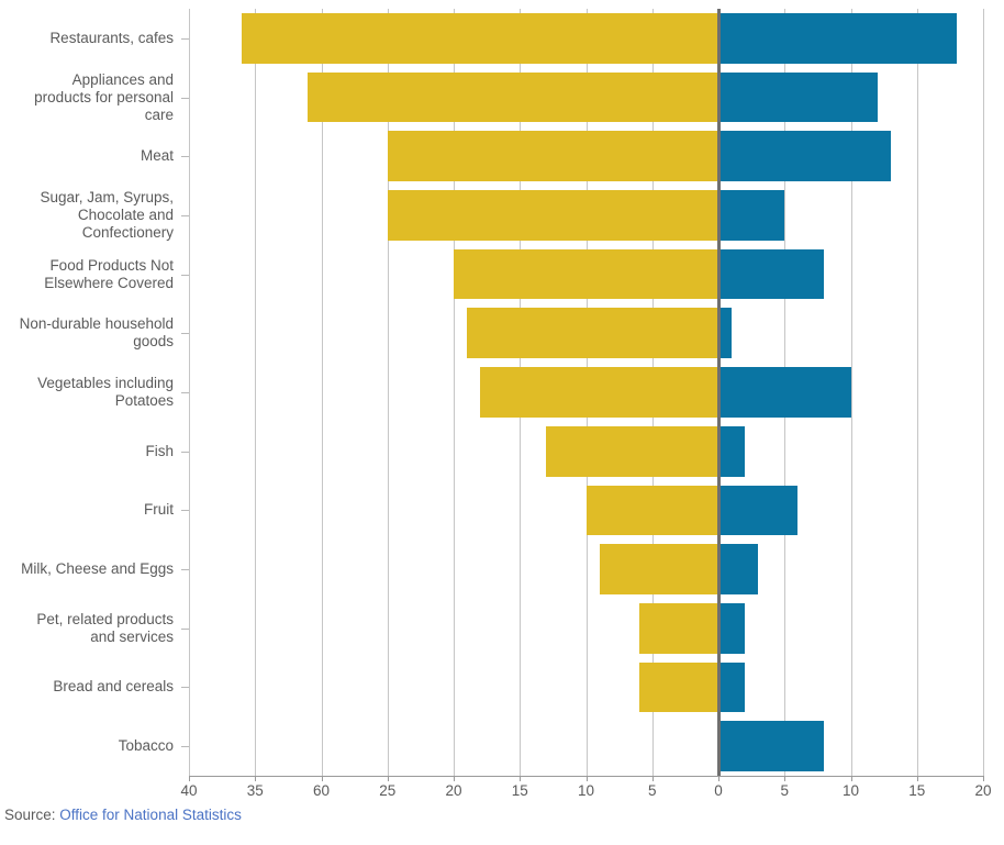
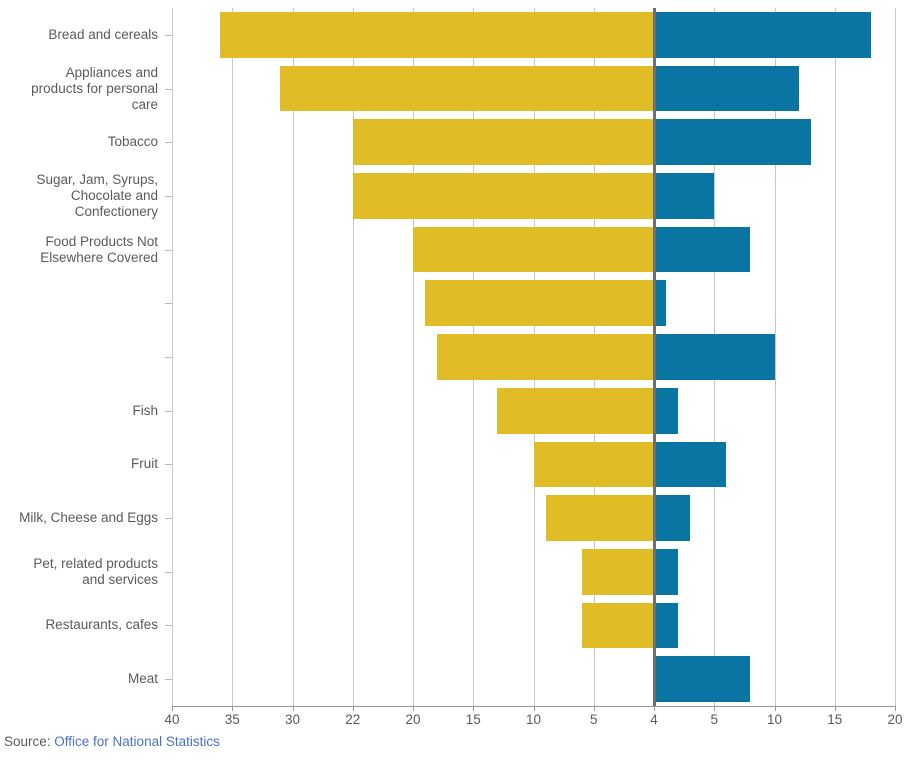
- Restaurants, cafes
+ Bread and cereals
  Appliances and
  products for personal
  care
- Meat
+ Tobacco
  Sugar, Jam, Syrups,
  Chocolate and
  Confectionery
  Food Products Not
  Elsewhere Covered
- Non-durable household
- goods
- Vegetables including
- Potatoes
  Fish
  Fruit
  Milk, Cheese and Eggs
  Pet, related products
  and services
- Bread and cereals
+ Restaurants, cafes
- Tobacco
+ Meat
  40
  35
- 60
+ 30
- 25
+ 22
  20
  15
  10
  5
- 0
+ 4
  5
  10
  15
  20
  Source: Office for National Statistics
